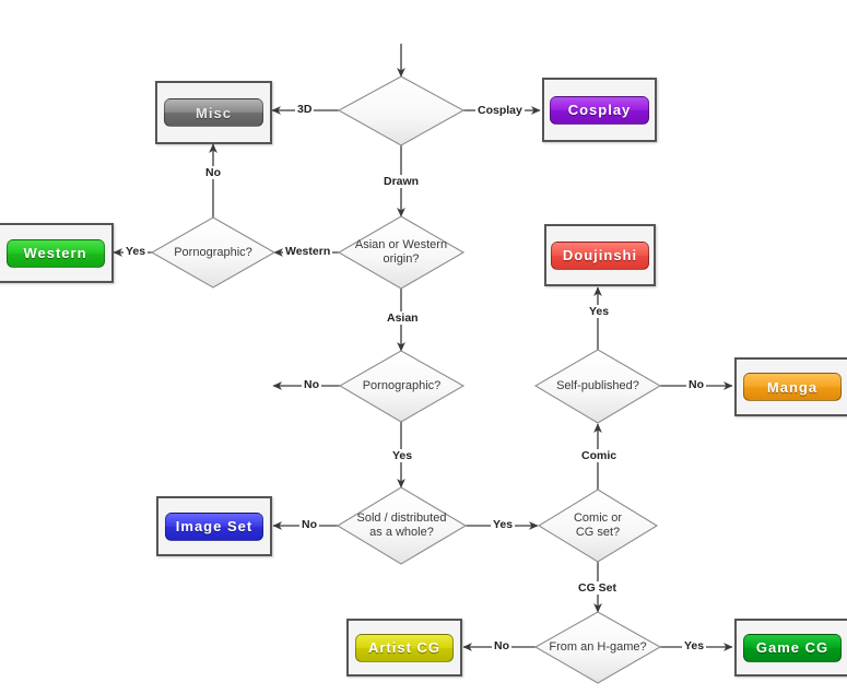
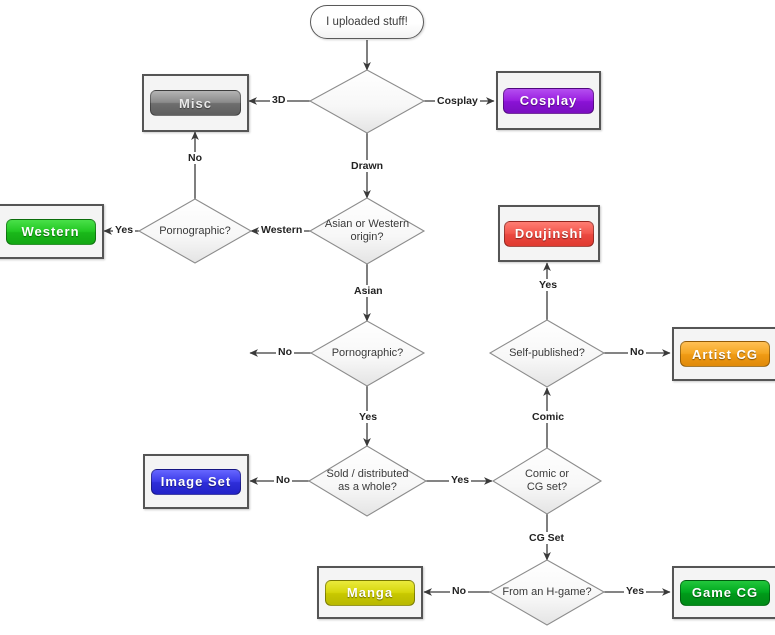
+ I uploaded stuff!
  Asian or Western
  origin?
  Pornographic?
  Pornographic?
  Self-published?
  Sold / distributed
  as a whole?
  Comic or
  CG set?
  From an H-game?
  Misc
  Cosplay
  Western
  Doujinshi
- Manga
+ Artist CG
  Image Set
- Artist CG
+ Manga
  Game CG
  3D
  Cosplay
  Drawn
  No
  Yes
  Western
  Asian
  No
  Yes
  Yes
  No
  Comic
  No
  Yes
  CG Set
  No
  Yes
